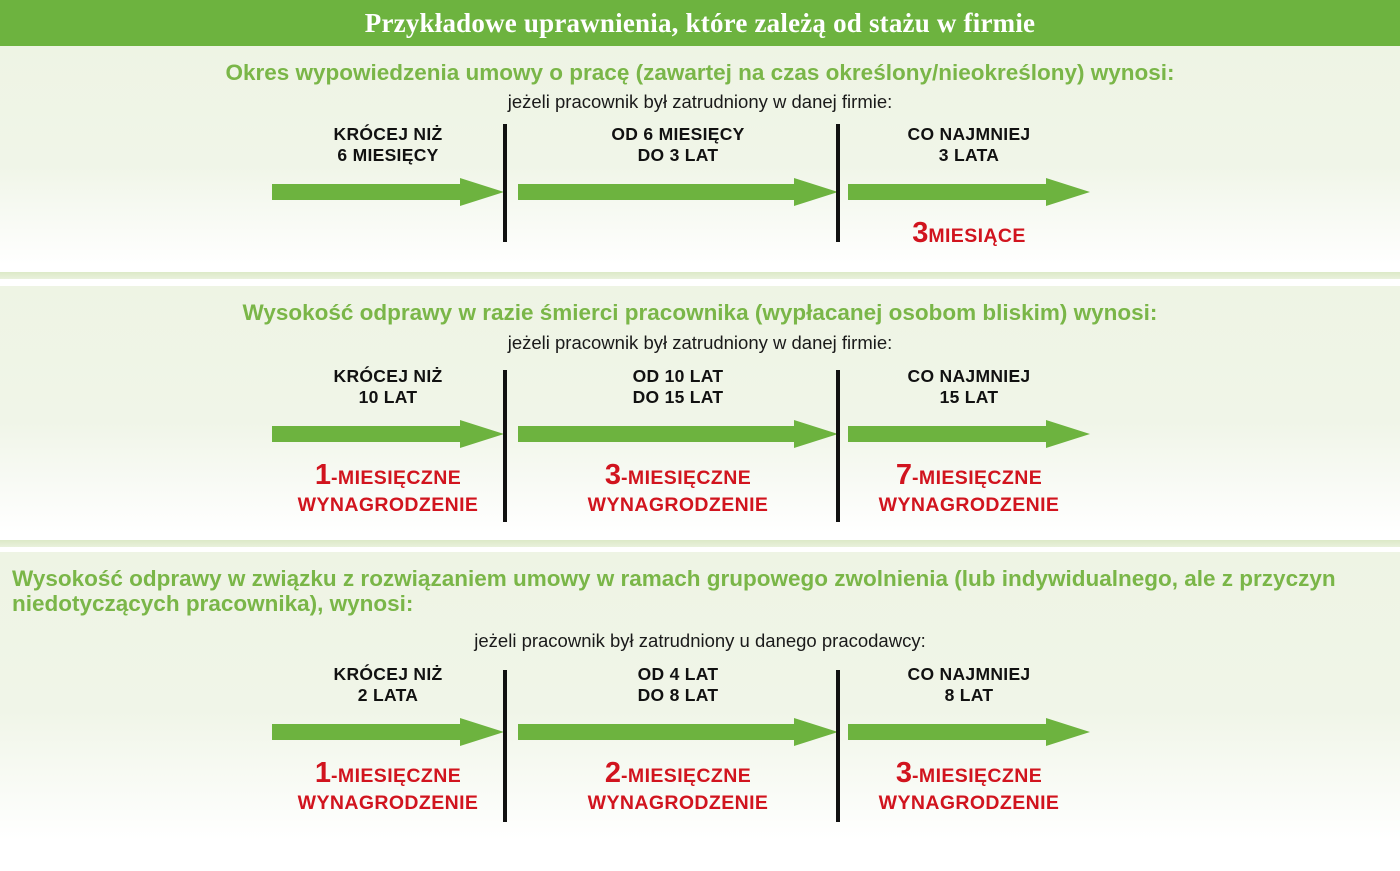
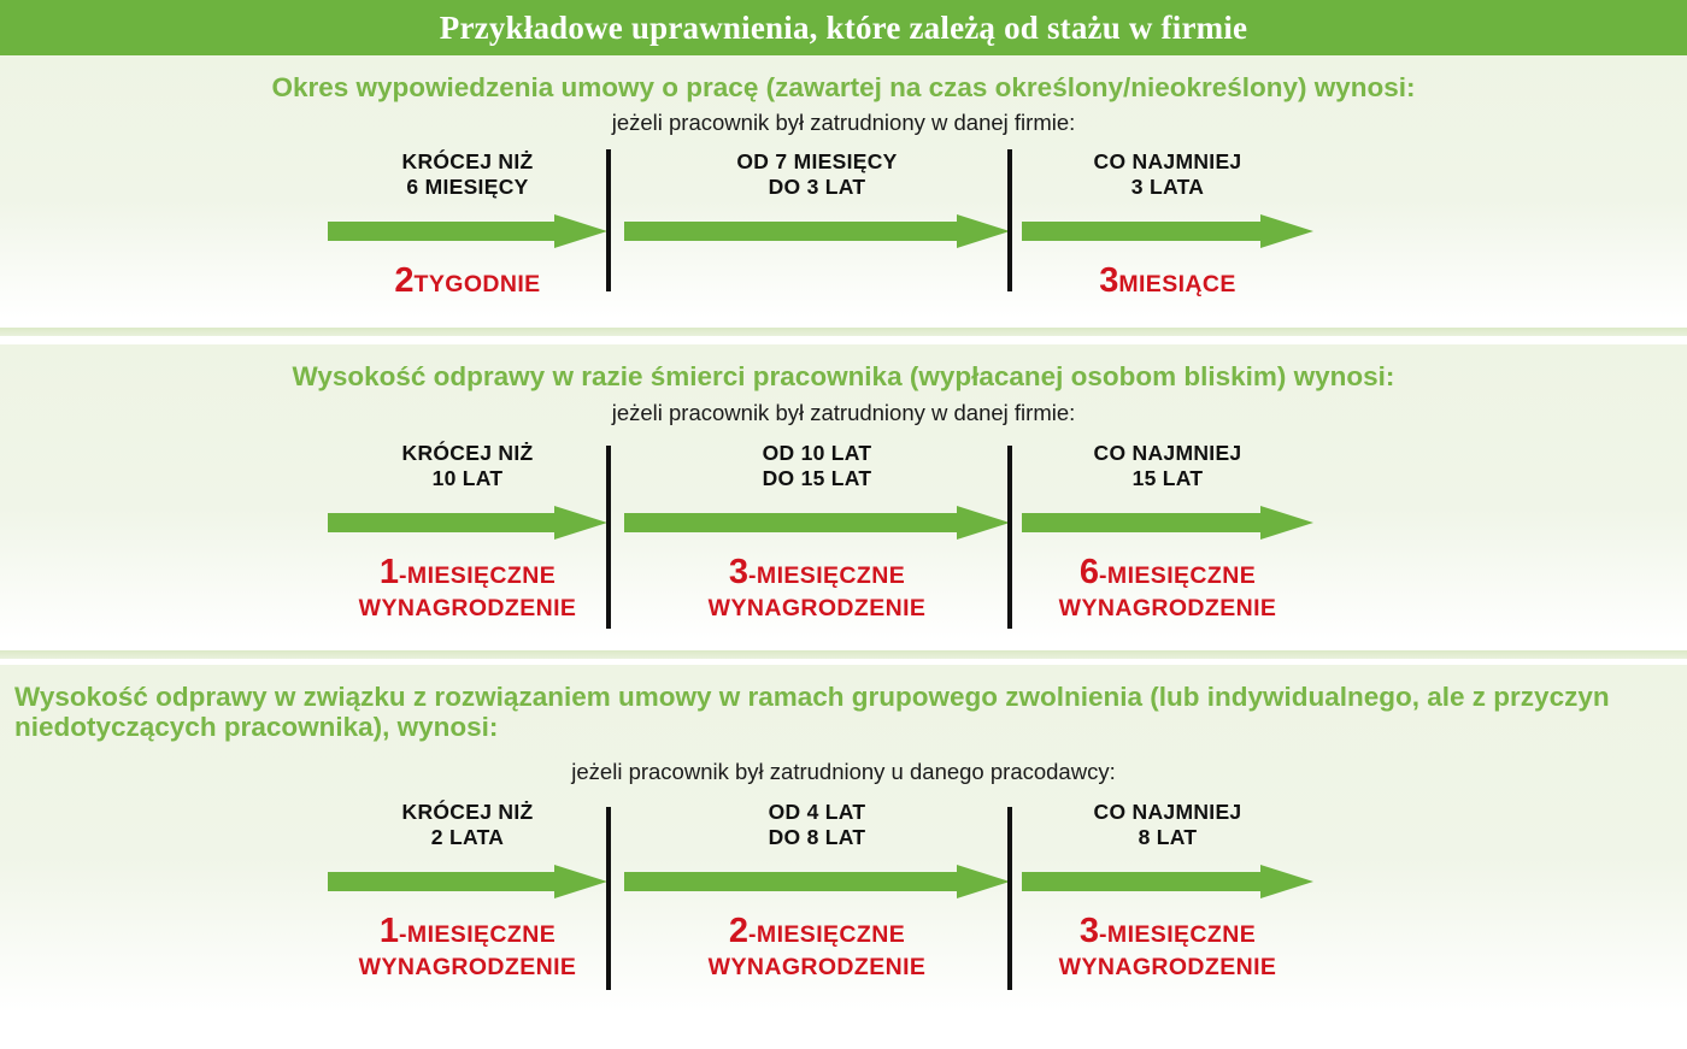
  Przykładowe uprawnienia, które zależą od stażu w firmie
  Okres wypowiedzenia umowy o pracę (zawartej na czas określony/nieokreślony) wynosi:
  jeżeli pracownik był zatrudniony w danej firmie:
  KRÓCEJ NIŻ
  6 MIESIĘCY
+ 2TYGODNIE
- OD 6 MIESIĘCY
+ OD 7 MIESIĘCY
  DO 3 LAT
  CO NAJMNIEJ
  3 LATA
  3MIESIĄCE
  Wysokość odprawy w razie śmierci pracownika (wypłacanej osobom bliskim) wynosi:
  jeżeli pracownik był zatrudniony w danej firmie:
  KRÓCEJ NIŻ
  10 LAT
  1-MIESIĘCZNE
  WYNAGRODZENIE
  OD 10 LAT
  DO 15 LAT
  3-MIESIĘCZNE
  WYNAGRODZENIE
  CO NAJMNIEJ
  15 LAT
- 7-MIESIĘCZNE
+ 6-MIESIĘCZNE
  WYNAGRODZENIE
  Wysokość odprawy w związku z rozwiązaniem umowy w ramach grupowego zwolnienia (lub indywidualnego, ale z przyczyn niedotyczących pracownika), wynosi:
  jeżeli pracownik był zatrudniony u danego pracodawcy:
  KRÓCEJ NIŻ
  2 LATA
  1-MIESIĘCZNE
  WYNAGRODZENIE
  OD 4 LAT
  DO 8 LAT
  2-MIESIĘCZNE
  WYNAGRODZENIE
  CO NAJMNIEJ
  8 LAT
  3-MIESIĘCZNE
  WYNAGRODZENIE
